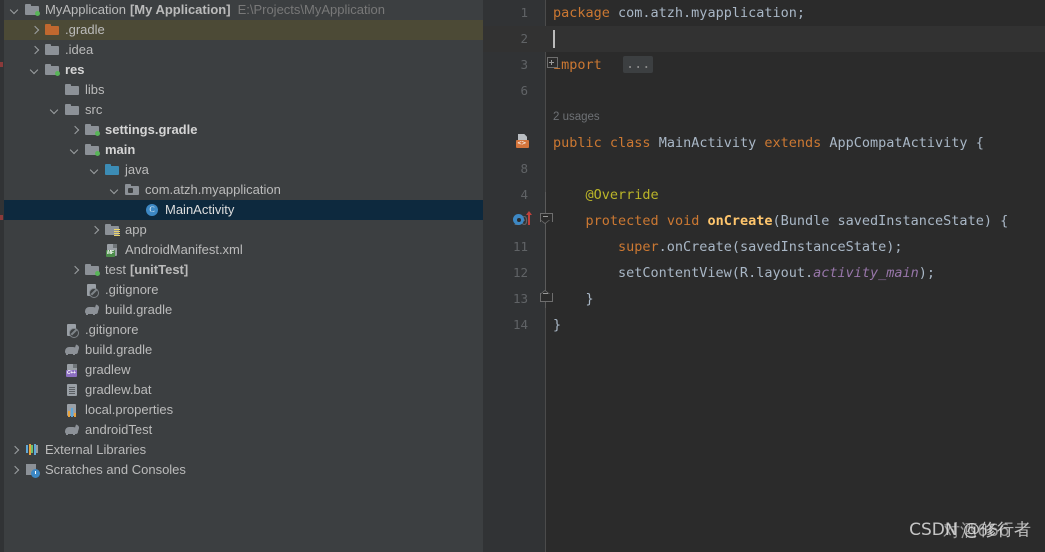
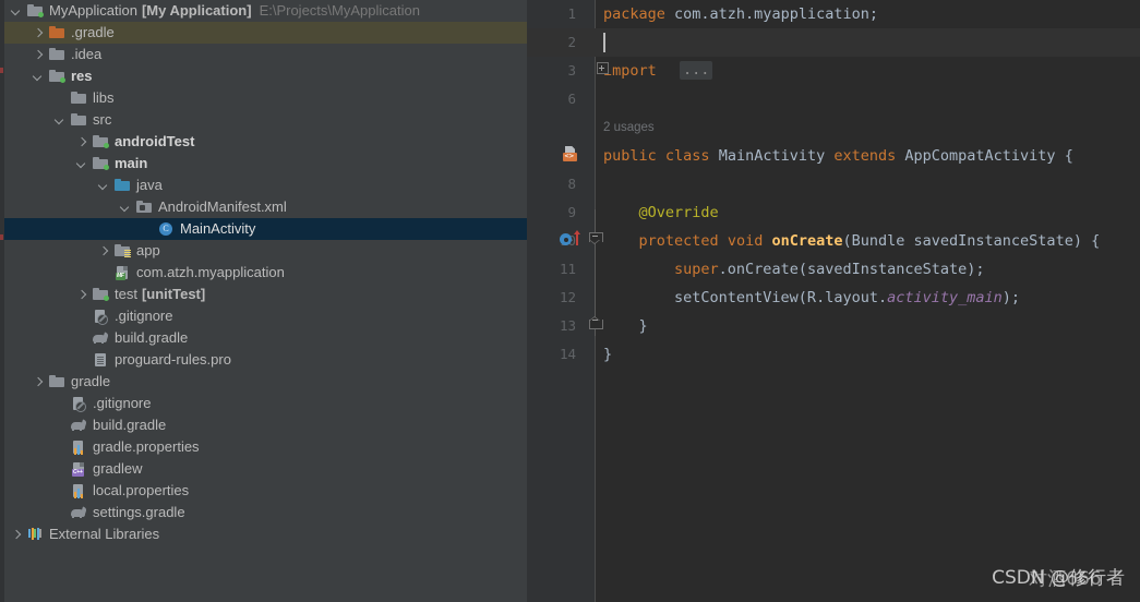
  MyApplication
  [My Application]
  E:\Projects\MyApplication
  .gradle
  .idea
  res
  libs
  src
- settings.gradle
+ androidTest
  main
  java
- com.atzh.myapplication
+ AndroidManifest.xml
  C
  MainActivity
  app
- AndroidManifest.xml
+ com.atzh.myapplication
  test
  [unitTest]
  .gitignore
  build.gradle
+ proguard-rules.pro
+ gradle
  .gitignore
  build.gradle
+ gradle.properties
  gradlew
- gradlew.bat
  local.properties
- androidTest
+ settings.gradle
  External Libraries
- Scratches and Consoles
  1
  package com.atzh.myapplication;
  2
  3
  mport
  6
  public class MainActivity extends AppCompatActivity {
  8
- 4
+ 9
  @Override
  protected void onCreate(Bundle savedInstanceState) {
  11
  super.onCreate(savedInstanceState);
  12
  setContentView(R.layout.activity_main);
  13
  }
  14
  }
  2 usages
  ...
  CSDN @修行者
  对酒666
